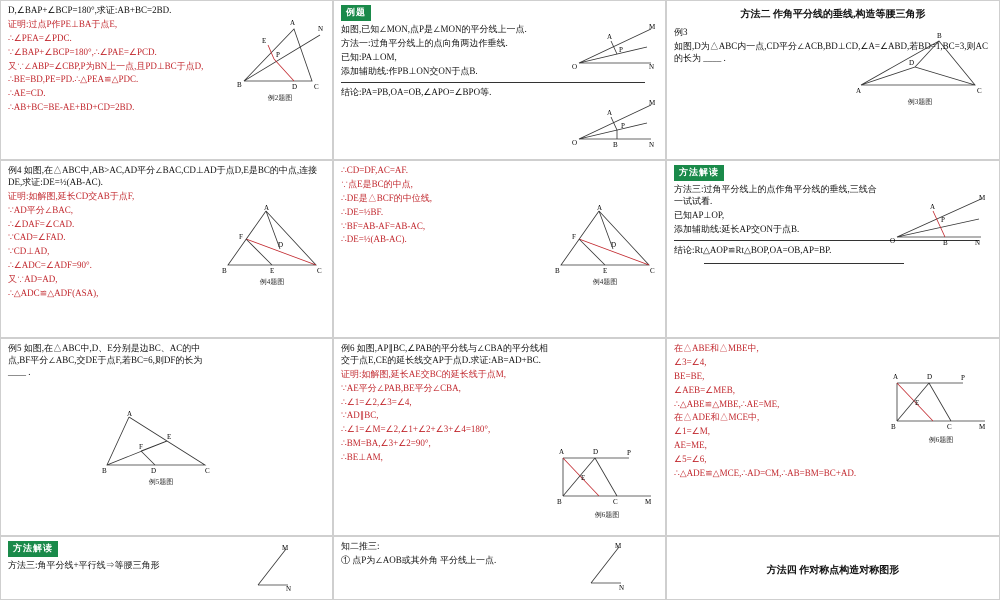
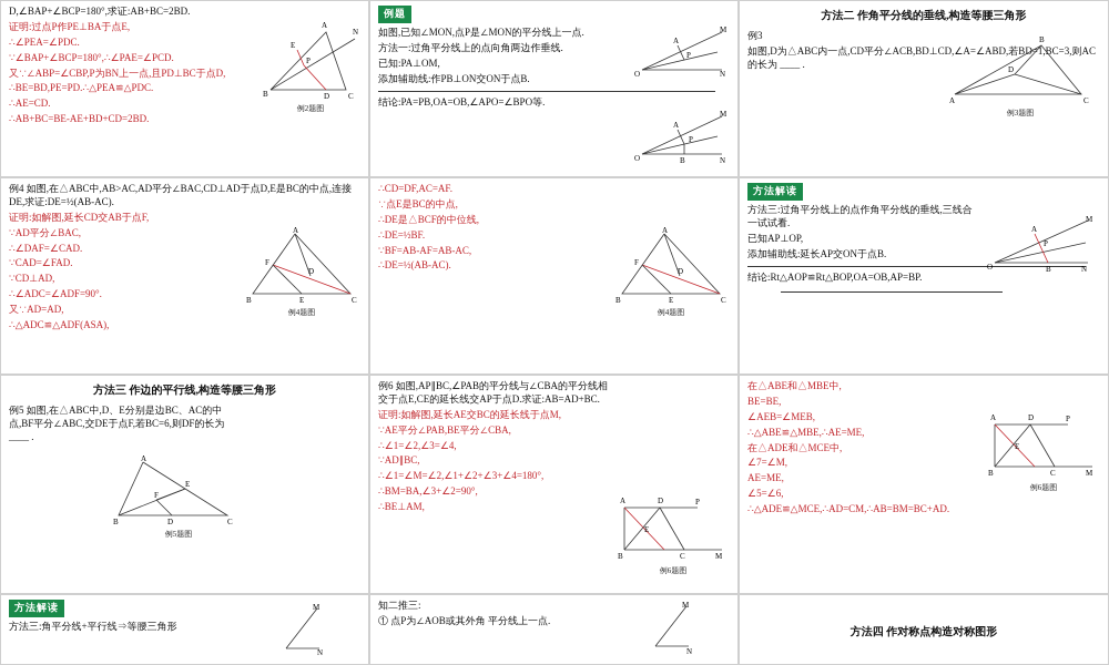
  D,∠BAP+∠BCP=180°,求证:AB+BC=2BD.
  证明:过点P作PE⊥BA于点E,
  ∴∠PEA=∠PDC.
  ∵∠BAP+∠BCP=180°,∴∠PAE=∠PCD.
  又∵∠ABP=∠CBP,P为BN上一点,且PD⊥BC于点D,
  ∴BE=BD,PE=PD.∴△PEA≌△PDC.
  ∴AE=CD.
  ∴AB+BC=BE-AE+BD+CD=2BD.
  A
  N
  E
  P
  B
  D
  C
  例2题图
  例题
  如图,已知∠MON,点P是∠MON的平分线上一点.
  方法一:过角平分线上的点向角两边作垂线.
  已知:PA⊥OM,
  添加辅助线:作PB⊥ON交ON于点B.
  结论:PA=PB,OA=OB,∠APO=∠BPO等.
  M
  A
  P
  O
  N
  M
  A
  P
  O
  B
  N
  方法二 作角平分线的垂线,构造等腰三角形
  例3
  如图,D为△ABC内一点,CD平分∠ACB,BD⊥CD,∠A=∠ABD,若BD=1,BC=3,则AC的长为 ____ .
  B
  D
  A
  C
  例3题图
  例4 如图,在△ABC中,AB>AC,AD平分∠BAC,CD⊥AD于点D,E是BC的中点,连接DE,求证:DE=½(AB-AC).
  证明:如解图,延长CD交AB于点F,
  ∵AD平分∠BAC,
  ∴∠DAF=∠CAD.
  ∵CAD=∠FAD.
  ∵CD⊥AD,
  ∴∠ADC=∠ADF=90°.
  又∵AD=AD,
  ∴△ADC≌△ADF(ASA),
  A
  F
  D
  B
  E
  C
  例4题图
  ∴CD=DF,AC=AF.
  ∵点E是BC的中点,
  ∴DE是△BCF的中位线,
  ∴DE=½BF.
  ∵BF=AB-AF=AB-AC,
  ∴DE=½(AB-AC).
  A
  F
  D
  B
  E
  C
  例4题图
  方法解读
  方法三:过角平分线上的点作角平分线的垂线,三线合一试试看.
  已知AP⊥OP,
  添加辅助线:延长AP交ON于点B.
  结论:Rt△AOP≌Rt△BOP,OA=OB,AP=BP.
  M
  A
  P
  O
  B
  N
+ 方法三 作边的平行线,构造等腰三角形
  例5 如图,在△ABC中,D、E分别是边BC、AC的中点,BF平分∠ABC,交DE于点F,若BC=6,则DF的长为 ____ .
  A
  E
  F
  B
  D
  C
  例5题图
  例6 如图,AP∥BC,∠PAB的平分线与∠CBA的平分线相交于点E,CE的延长线交AP于点D.求证:AB=AD+BC.
  证明:如解图,延长AE交BC的延长线于点M,
  ∵AE平分∠PAB,BE平分∠CBA,
  ∴∠1=∠2,∠3=∠4,
  ∵AD∥BC,
  ∴∠1=∠M=∠2,∠1+∠2+∠3+∠4=180°,
  ∴BM=BA,∠3+∠2=90°,
  ∴BE⊥AM,
  A
  D
  P
  E
  B
  C
  M
  例6题图
  在△ABE和△MBE中,
- ∠3=∠4,
  BE=BE,
  ∠AEB=∠MEB,
  ∴△ABE≌△MBE,∴AE=ME,
  在△ADE和△MCE中,
- ∠1=∠M,
+ ∠7=∠M,
  AE=ME,
  ∠5=∠6,
  ∴△ADE≌△MCE,∴AD=CM,∴AB=BM=BC+AD.
  A
  D
  P
  E
  B
  C
  M
  例6题图
  方法解读
  方法三:角平分线+平行线⇒等腰三角形
  M
  N
  知二推三:
  ① 点P为∠AOB或其外角 平分线上一点.
  M
  N
  方法四 作对称点构造对称图形
